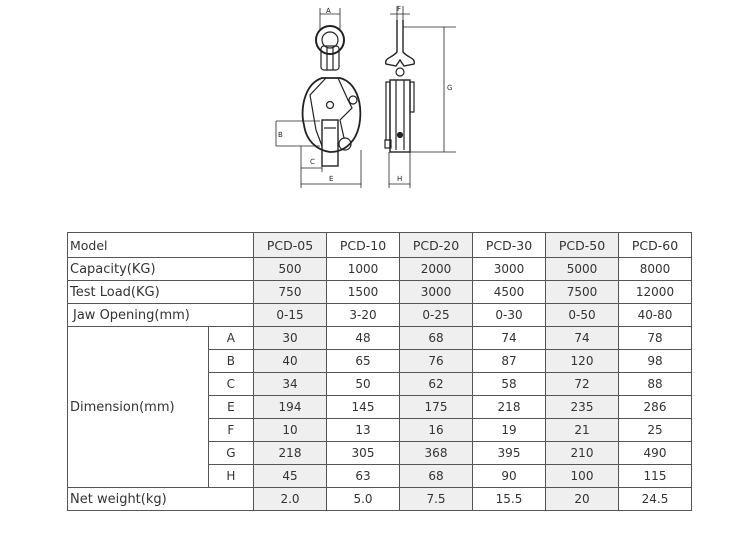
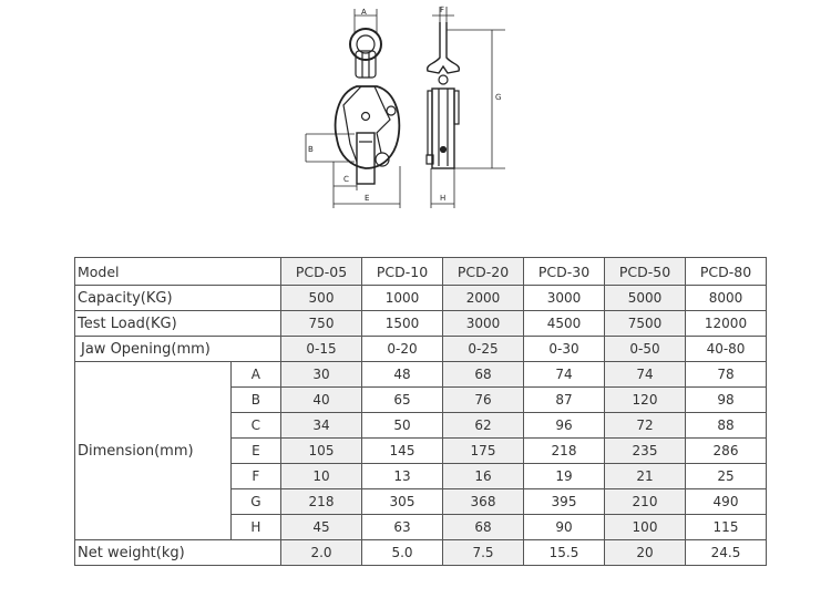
  A
  B
  C
  E
  F
  G
  H
- Model	PCD-05	PCD-10	PCD-20	PCD-30	PCD-50	PCD-60
+ Model	PCD-05	PCD-10	PCD-20	PCD-30	PCD-50	PCD-80
  Capacity(KG)	500	1000	2000	3000	5000	8000
  Test Load(KG)	750	1500	3000	4500	7500	12000
- Jaw Opening(mm)	0-15	3-20	0-25	0-30	0-50	40-80
+ Jaw Opening(mm)	0-15	0-20	0-25	0-30	0-50	40-80
  Dimension(mm)	A	30	48	68	74	74	78
  B	40	65	76	87	120	98
- C	34	50	62	58	72	88
+ C	34	50	62	96	72	88
- E	194	145	175	218	235	286
+ E	105	145	175	218	235	286
  F	10	13	16	19	21	25
  G	218	305	368	395	210	490
  H	45	63	68	90	100	115
  Net weight(kg)	2.0	5.0	7.5	15.5	20	24.5
